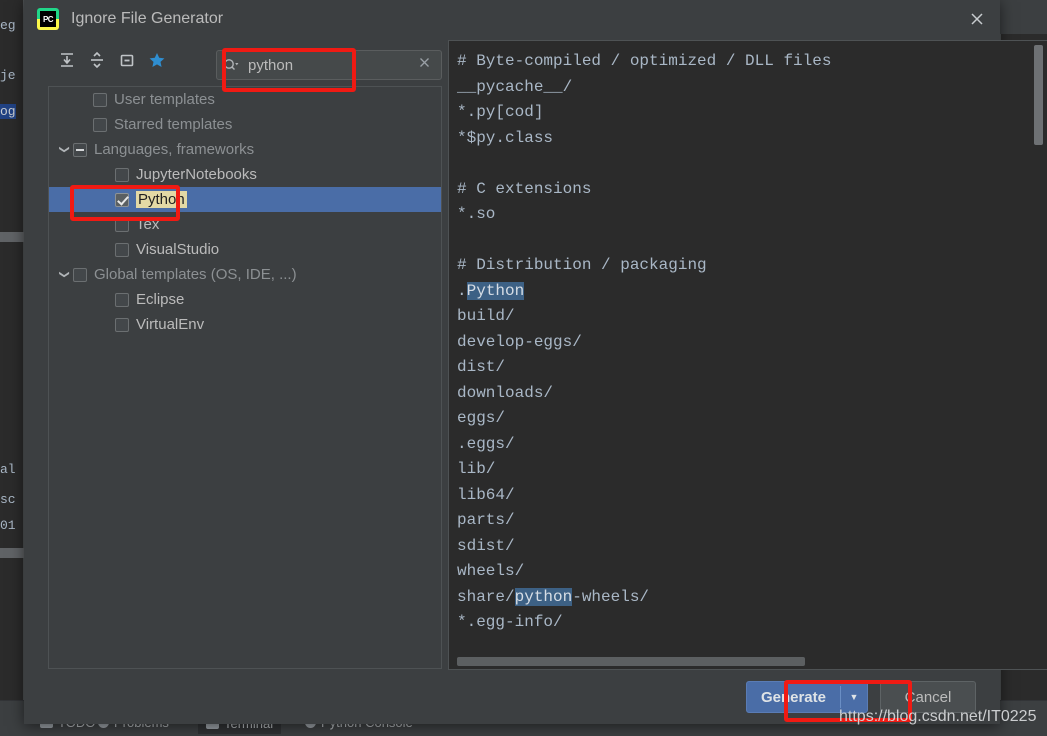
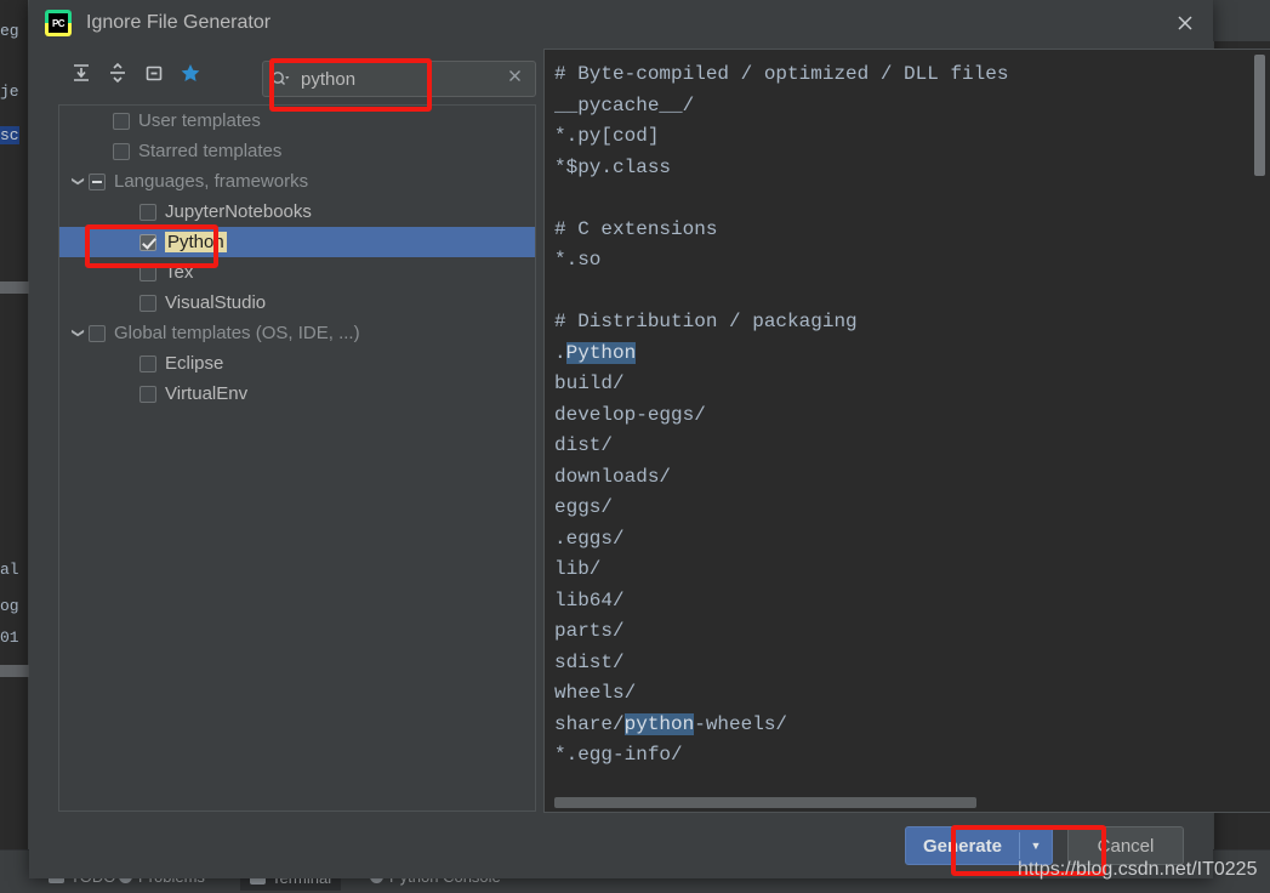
  eg
  je
- og
+ sc
  al
- sc
+ og
  01
  PC
  Ignore File Generator
  python
  User templates
  Starred templates
  Languages, frameworks
  JupyterNotebooks
  Python
  Tex
  VisualStudio
  Global templates (OS, IDE, ...)
  Eclipse
  VirtualEnv
  # Byte-compiled / optimized / DLL files
  __pycache__/
  *.py[cod]
  *$py.class
  # C extensions
  *.so
  # Distribution / packaging
  .Python
  build/
  develop-eggs/
  dist/
  downloads/
  eggs/
  .eggs/
  lib/
  lib64/
  parts/
  sdist/
  wheels/
  share/python-wheels/
  *.egg-info/
  Generate
  ▼
  Cancel
  https://blog.csdn.net/IT0225
